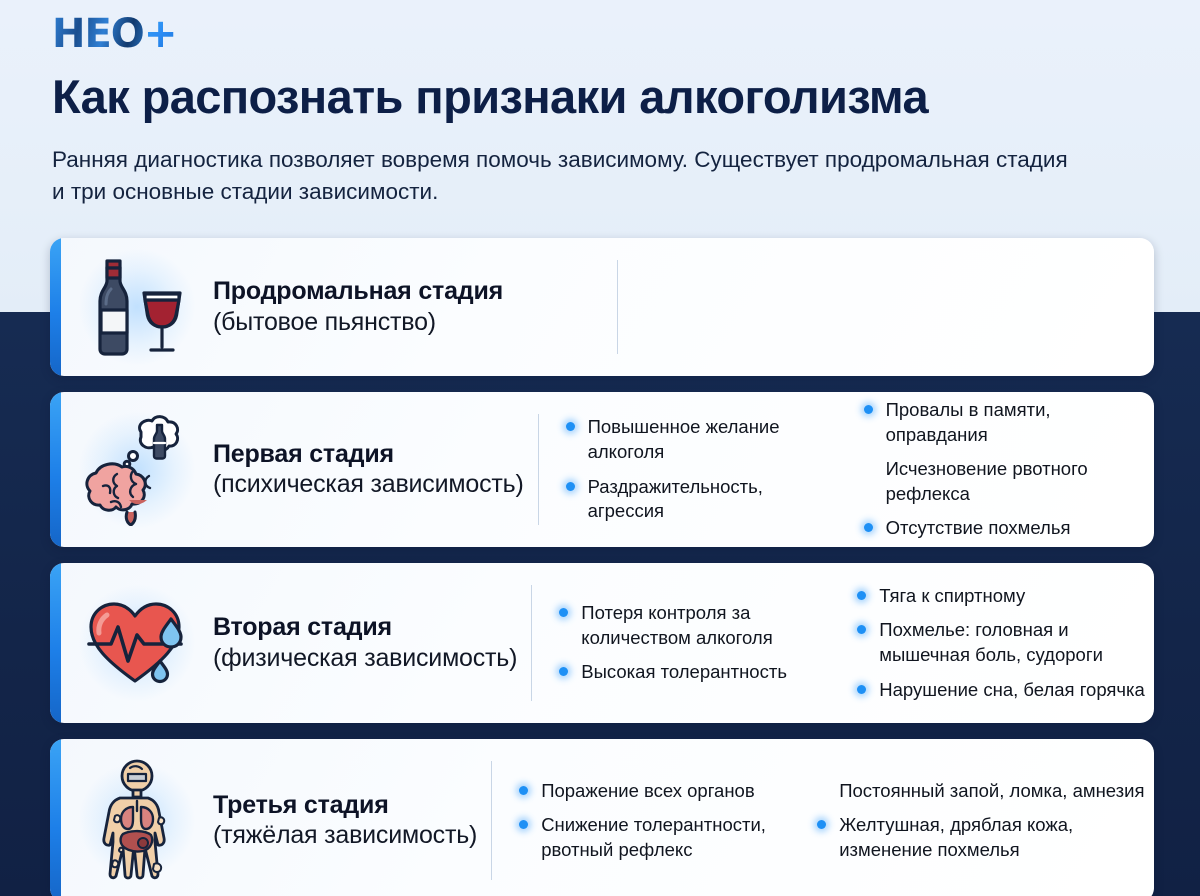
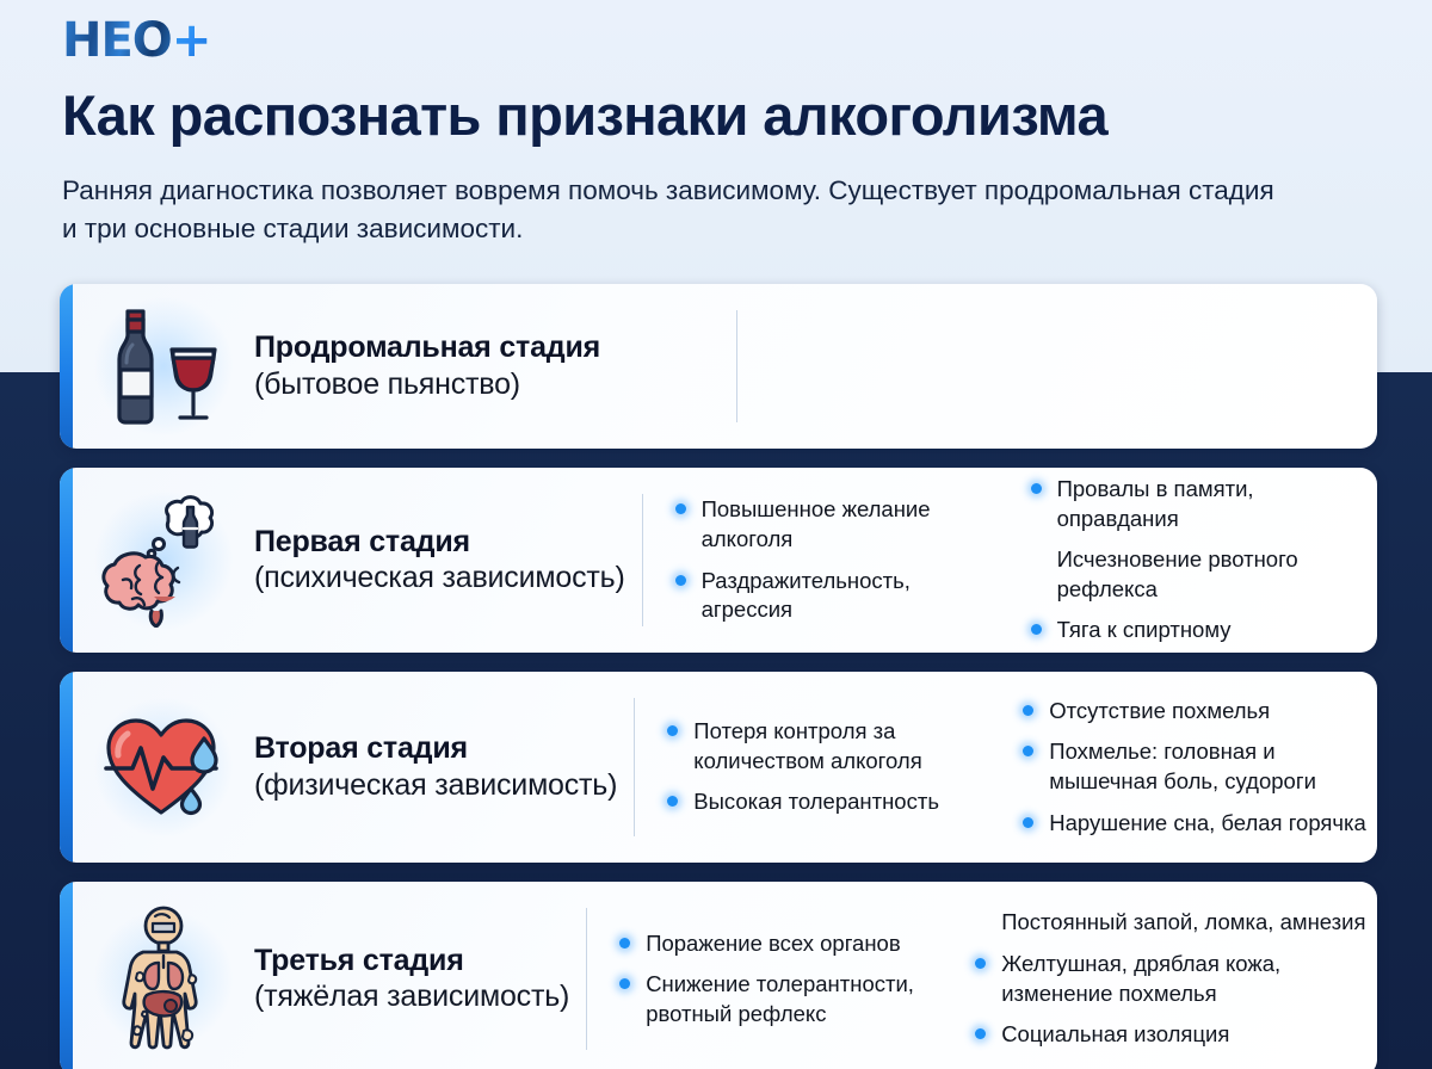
  НЕО+
  Как распознать признаки алкоголизма
  Ранняя диагностика позволяет вовремя помочь зависимому. Существует продромальная стадия и три основные стадии зависимости.
  Продромальная стадия
  (бытовое пьянство)
  Первая стадия
  (психическая зависимость)
  Повышенное желание алкоголя
  Раздражительность, агрессия
  Провалы в памяти, оправдания
  Исчезновение рвотного рефлекса
- Отсутствие похмелья
+ Тяга к спиртному
  Вторая стадия
  (физическая зависимость)
  Потеря контроля за количеством алкоголя
  Высокая толерантность
- Тяга к спиртному
+ Отсутствие похмелья
  Похмелье: головная и мышечная боль, судороги
  Нарушение сна, белая горячка
  Третья стадия
  (тяжёлая зависимость)
  Поражение всех органов
  Снижение толерантности, рвотный рефлекс
  Постоянный запой, ломка, амнезия
  Желтушная, дряблая кожа, изменение похмелья
+ Социальная изоляция
